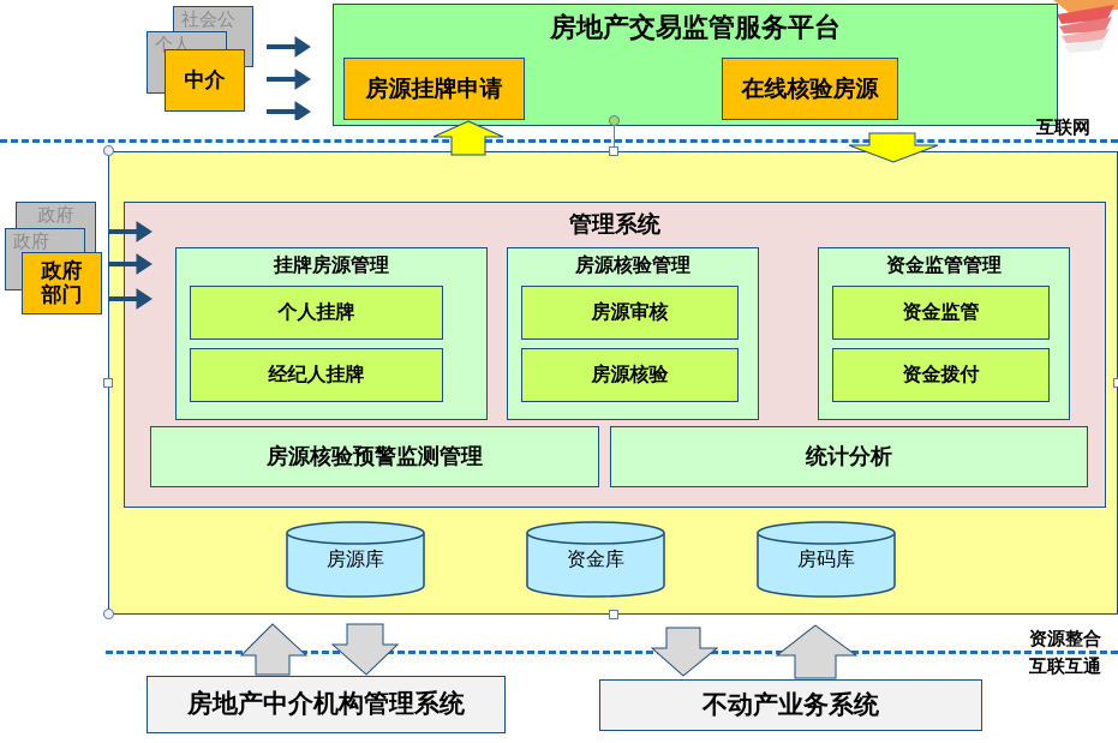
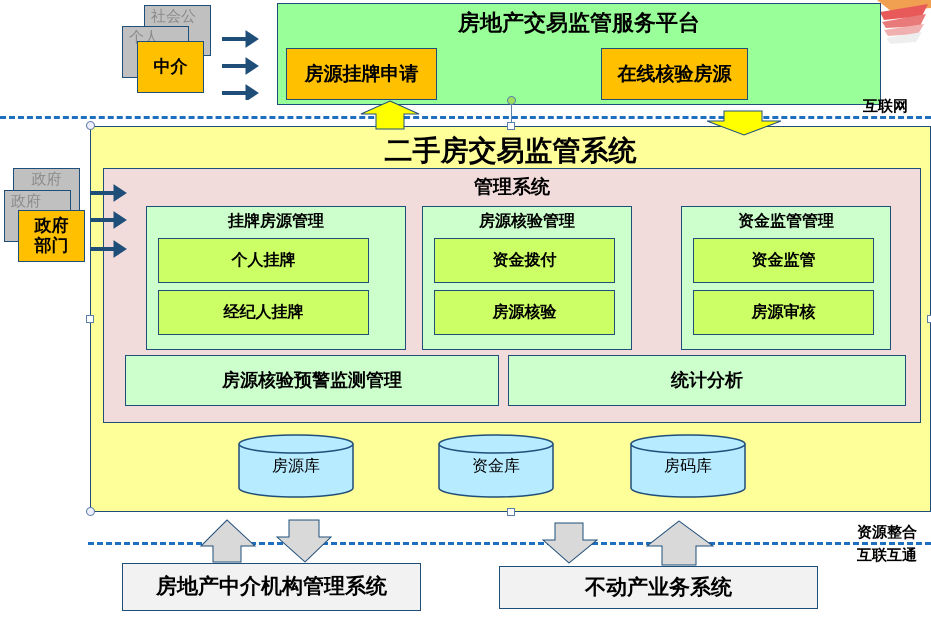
  社会公
  个人
  中介
  房地产交易监管服务平台
  房源挂牌申请
  在线核验房源
  互联网
+ 二手房交易监管系统
  管理系统
  挂牌房源管理
  个人挂牌
  经纪人挂牌
  房源核验管理
- 房源审核
+ 资金拨付
  房源核验
  资金监管管理
  资金监管
- 资金拨付
+ 房源审核
  房源核验预警监测管理
  统计分析
  房源库
  资金库
  房码库
  政府
  政府
  政府
  部门
  资源整合
  互联互通
  房地产中介机构管理系统
  不动产业务系统
